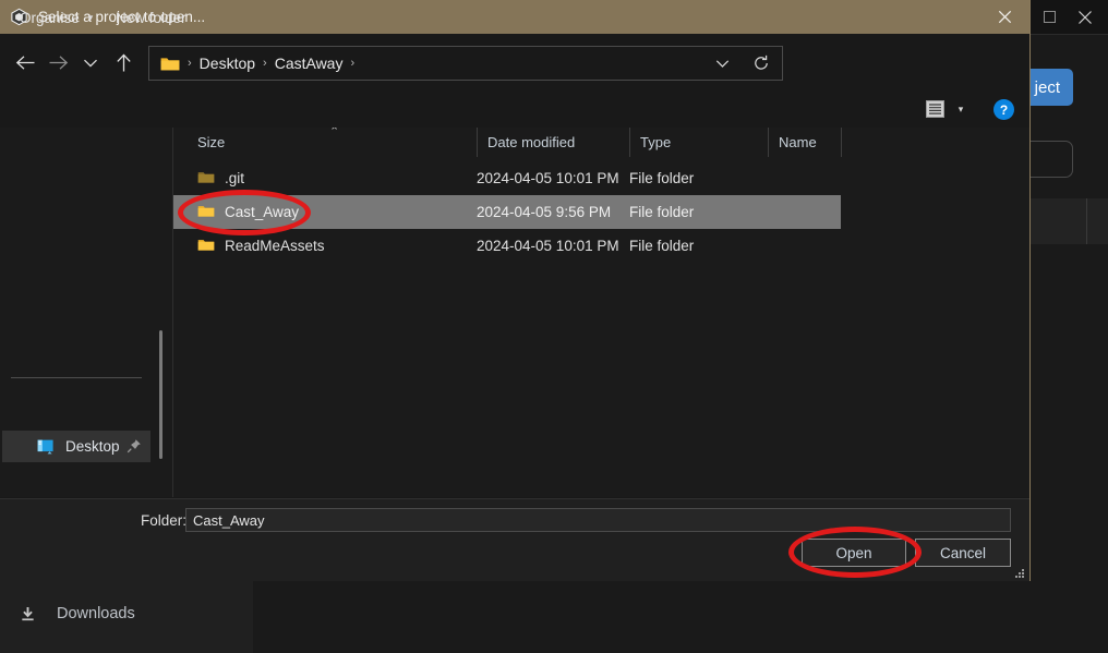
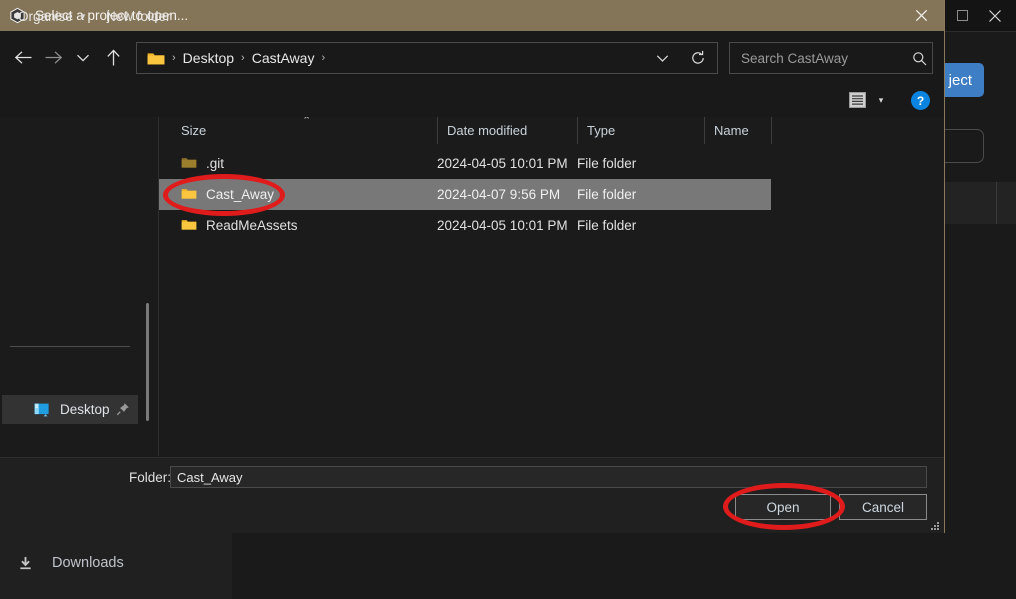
  ject
  Downloads
  Select a project to open...
  ›
  Desktop
  ›
  CastAway
  ›
+ Search CastAway
  Organise
  ▾
  New folder
  ▾
  ?
  Desktop
  Size
  ⌃
  Date modified
  Type
  Name
  .git
  2024-04-05 10:01 PM
  File folder
  Cast_Away
- 2024-04-05 9:56 PM
+ 2024-04-07 9:56 PM
  File folder
  ReadMeAssets
  2024-04-05 10:01 PM
  File folder
  Folder
  Cast_Away
  Open
  Cancel
